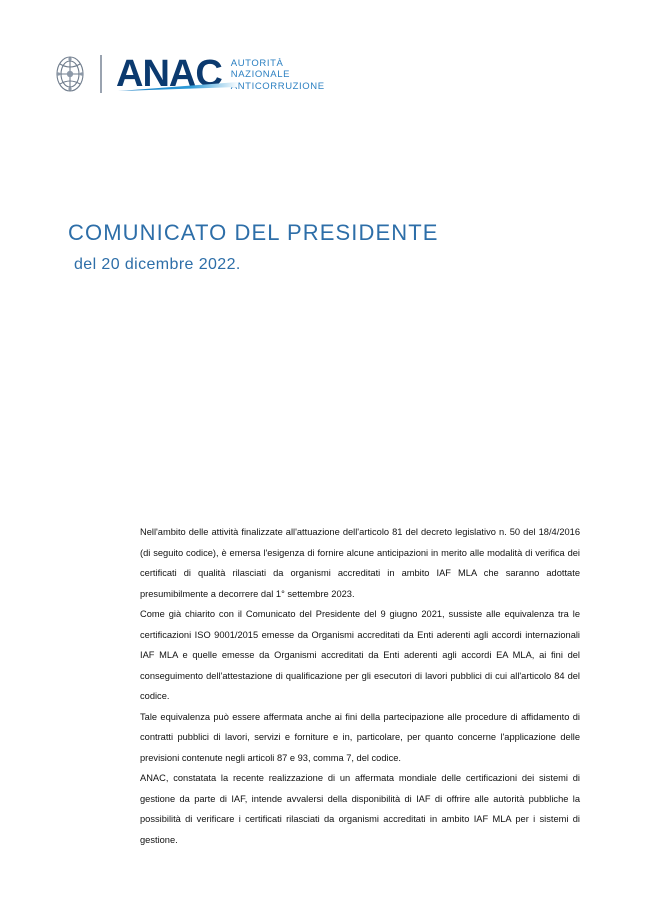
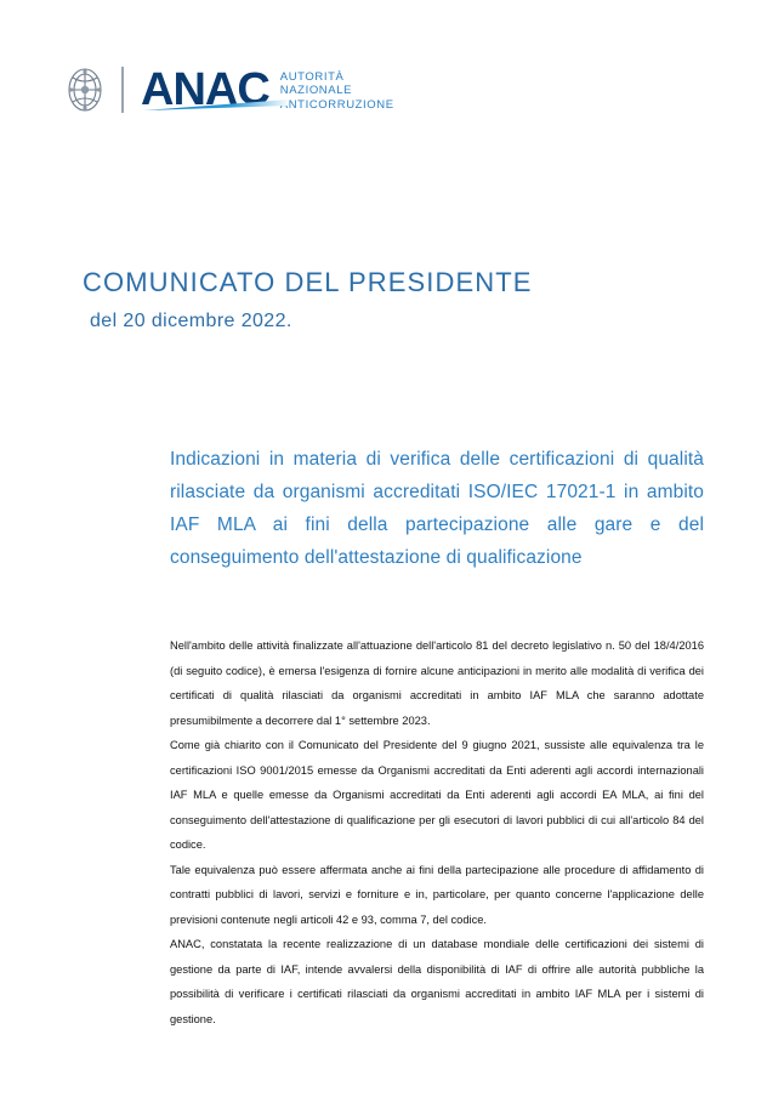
  ANAC
  AUTORITÀ
  NAZIONALE
  NTICORRUZIONE
  COMUNICATO DEL PRESIDENTE
  del 20 dicembre 2022.
+ Indicazioni in materia di verifica delle certificazioni di qualità rilasciate da organismi accreditati ISO/IEC 17021-1 in ambito IAF MLA ai fini della partecipazione alle gare e del conseguimento dell'attestazione di qualificazione
  Nell'ambito delle attività finalizzate all'attuazione dell'articolo 81 del decreto legislativo n. 50 del 18/4/2016 (di seguito codice), è emersa l'esigenza di fornire alcune anticipazioni in merito alle modalità di verifica dei certificati di qualità rilasciati da organismi accreditati in ambito IAF MLA che saranno adottate presumibilmente a decorrere dal 1° settembre 2023.
  Come già chiarito con il Comunicato del Presidente del 9 giugno 2021, sussiste alle equivalenza tra le certificazioni ISO 9001/2015 emesse da Organismi accreditati da Enti aderenti agli accordi internazionali IAF MLA e quelle emesse da Organismi accreditati da Enti aderenti agli accordi EA MLA, ai fini del conseguimento dell'attestazione di qualificazione per gli esecutori di lavori pubblici di cui all'articolo 84 del codice.
- Tale equivalenza può essere affermata anche ai fini della partecipazione alle procedure di affidamento di contratti pubblici di lavori, servizi e forniture e in, particolare, per quanto concerne l'applicazione delle previsioni contenute negli articoli 87 e 93, comma 7, del codice.
+ Tale equivalenza può essere affermata anche ai fini della partecipazione alle procedure di affidamento di contratti pubblici di lavori, servizi e forniture e in, particolare, per quanto concerne l'applicazione delle previsioni contenute negli articoli 42 e 93, comma 7, del codice.
- ANAC, constatata la recente realizzazione di un affermata mondiale delle certificazioni dei sistemi di gestione da parte di IAF, intende avvalersi della disponibilità di IAF di offrire alle autorità pubbliche la possibilità di verificare i certificati rilasciati da organismi accreditati in ambito IAF MLA per i sistemi di gestione.
+ ANAC, constatata la recente realizzazione di un database mondiale delle certificazioni dei sistemi di gestione da parte di IAF, intende avvalersi della disponibilità di IAF di offrire alle autorità pubbliche la possibilità di verificare i certificati rilasciati da organismi accreditati in ambito IAF MLA per i sistemi di gestione.
